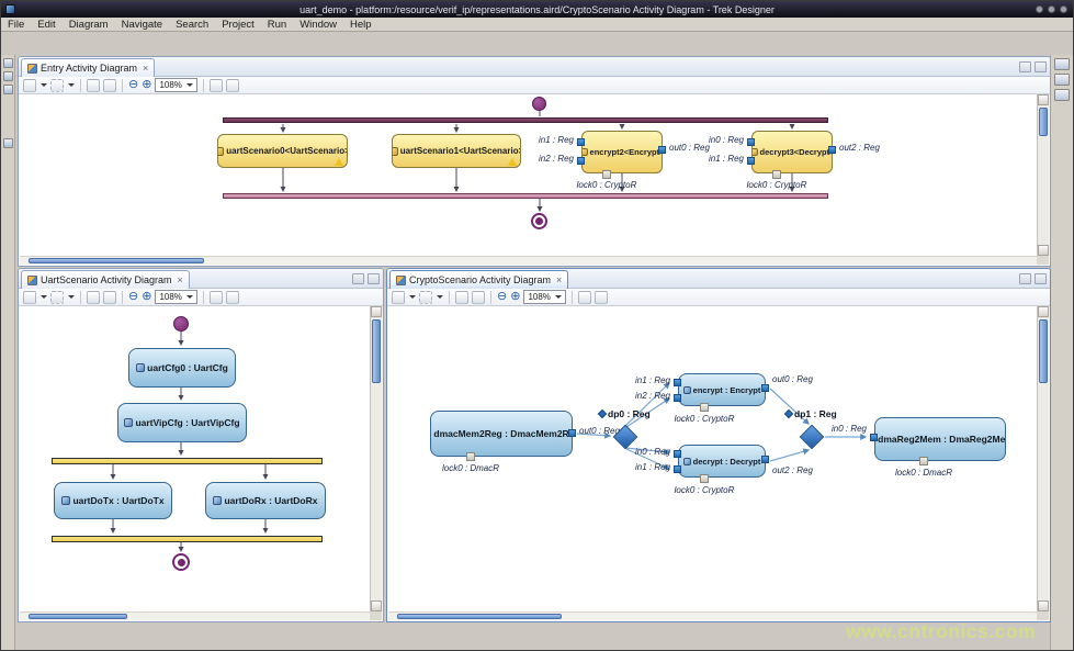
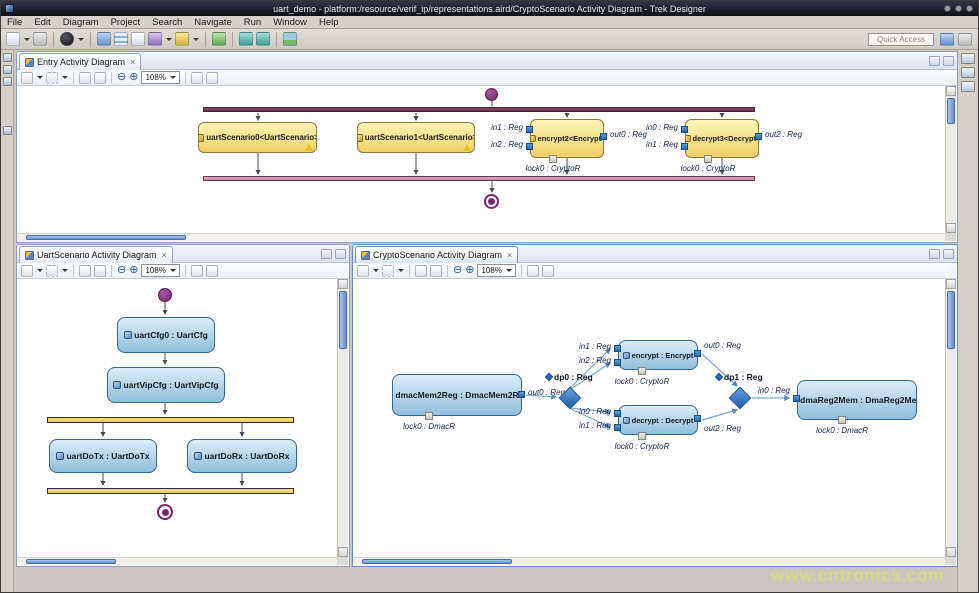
  uart_demo - platform:/resource/verif_ip/representations.aird/CryptoScenario Activity Diagram - Trek Designer
  File
  Edit
  Diagram
- Navigate
+ Project
  Search
- Project
+ Navigate
  Run
  Window
  Help
+ Quick Access
  Entry Activity Diagram
  ×
  ⊖
  ⊕
  108%
  uartScenario0<UartScenario
  uartScenario1<UartScenario
  encrypt2<Encryp
  in1 : Reg
  in2 : Reg
  out0 : Reg
  lock0 : CryptoR
  decrypt3<Decryp
  in0 : Reg
  in1 : Reg
  out2 : Reg
  lock0 : CryptoR
  UartScenario Activity Diagram
  ×
  ⊖
  ⊕
  108%
  uartCfg0 : UartCfg
  uartVipCfg : UartVipCfg
  uartDoTx : UartDoTx
  uartDoRx : UartDoRx
  CryptoScenario Activity Diagram
  ×
  ⊖
  ⊕
  108%
  dmacMem2Reg : DmacMem2R
  out0 : Re
  lock0 : DmacR
  dp0 : Reg
  encrypt : Encrypt
  in1 : Reg
  in2 : Reg
  out0 : Reg
  lock0 : CryptoR
  decrypt : Decrypt
  in0 : Reg
  in1 : Reg
  out2 : Reg
  lock0 : CryptoR
  dp1 : Reg
  dmaReg2Mem : DmaReg2Me
  in0 : Reg
  lock0 : DmacR
  www.cntronics.com
